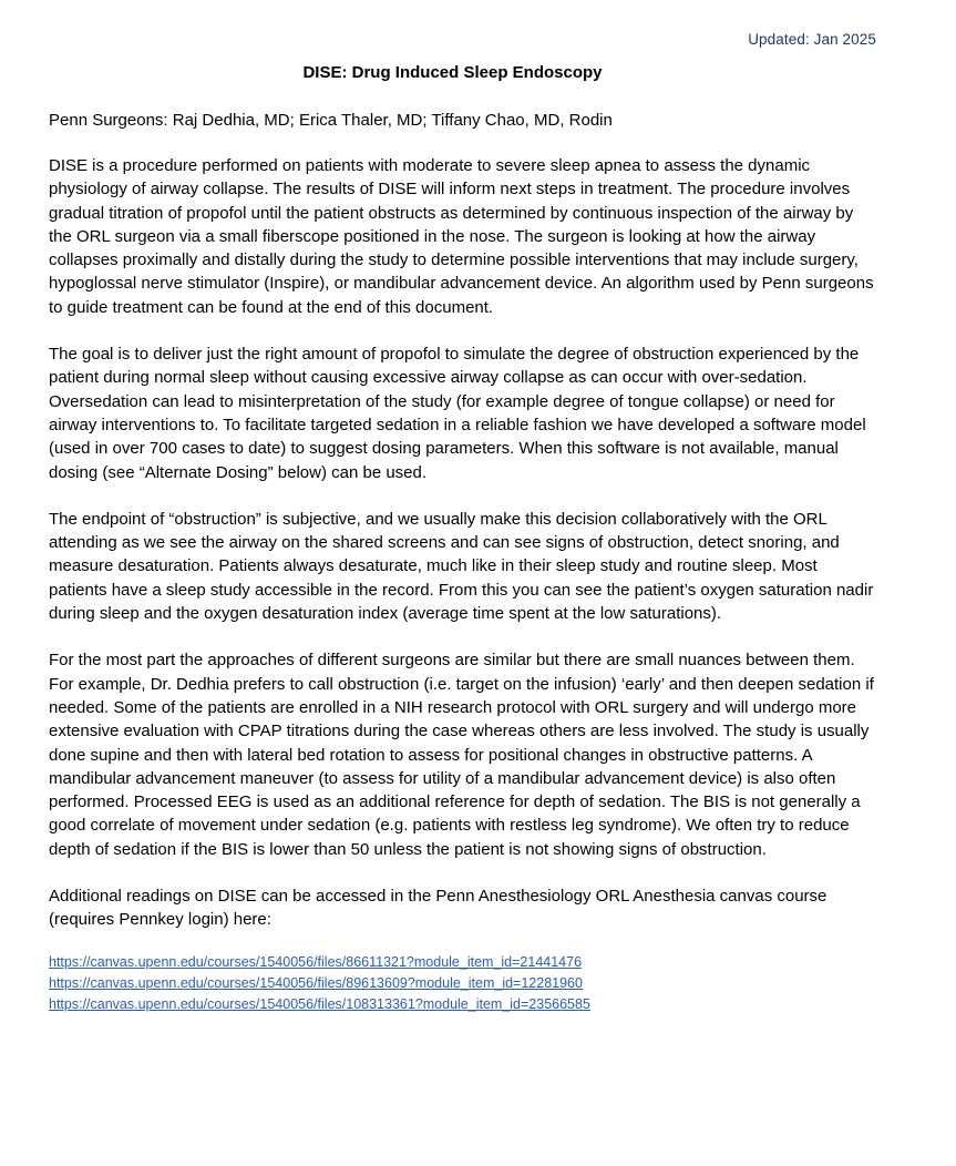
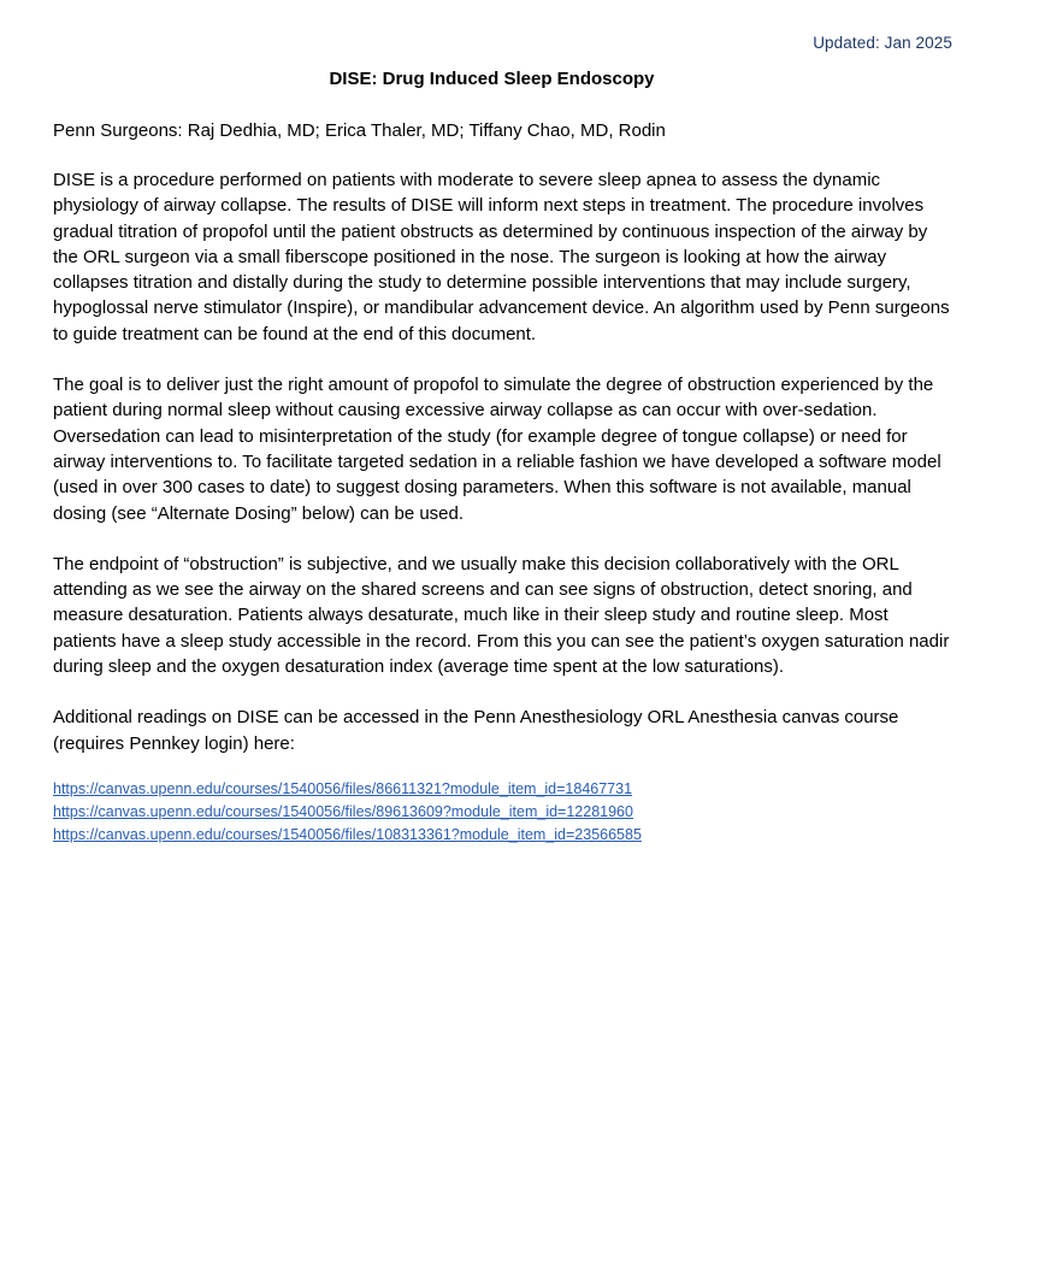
  Updated: Jan 2025
  DISE: Drug Induced Sleep Endoscopy
  Penn Surgeons: Raj Dedhia, MD; Erica Thaler, MD; Tiffany Chao, MD, Rodin
- DISE is a procedure performed on patients with moderate to severe sleep apnea to assess the dynamic physiology of airway collapse. The results of DISE will inform next steps in treatment. The procedure involves gradual titration of propofol until the patient obstructs as determined by continuous inspection of the airway by the ORL surgeon via a small fiberscope positioned in the nose. The surgeon is looking at how the airway collapses proximally and distally during the study to determine possible interventions that may include surgery, hypoglossal nerve stimulator (Inspire), or mandibular advancement device. An algorithm used by Penn surgeons to guide treatment can be found at the end of this document.
+ DISE is a procedure performed on patients with moderate to severe sleep apnea to assess the dynamic physiology of airway collapse. The results of DISE will inform next steps in treatment. The procedure involves gradual titration of propofol until the patient obstructs as determined by continuous inspection of the airway by the ORL surgeon via a small fiberscope positioned in the nose. The surgeon is looking at how the airway collapses titration and distally during the study to determine possible interventions that may include surgery, hypoglossal nerve stimulator (Inspire), or mandibular advancement device. An algorithm used by Penn surgeons to guide treatment can be found at the end of this document.
- The goal is to deliver just the right amount of propofol to simulate the degree of obstruction experienced by the patient during normal sleep without causing excessive airway collapse as can occur with over-sedation. Oversedation can lead to misinterpretation of the study (for example degree of tongue collapse) or need for airway interventions to. To facilitate targeted sedation in a reliable fashion we have developed a software model (used in over 700 cases to date) to suggest dosing parameters. When this software is not available, manual dosing (see “Alternate Dosing” below) can be used.
+ The goal is to deliver just the right amount of propofol to simulate the degree of obstruction experienced by the patient during normal sleep without causing excessive airway collapse as can occur with over-sedation. Oversedation can lead to misinterpretation of the study (for example degree of tongue collapse) or need for airway interventions to. To facilitate targeted sedation in a reliable fashion we have developed a software model (used in over 300 cases to date) to suggest dosing parameters. When this software is not available, manual dosing (see “Alternate Dosing” below) can be used.
  The endpoint of “obstruction” is subjective, and we usually make this decision collaboratively with the ORL attending as we see the airway on the shared screens and can see signs of obstruction, detect snoring, and measure desaturation. Patients always desaturate, much like in their sleep study and routine sleep. Most patients have a sleep study accessible in the record. From this you can see the patient’s oxygen saturation nadir during sleep and the oxygen desaturation index (average time spent at the low saturations).
- For the most part the approaches of different surgeons are similar but there are small nuances between them. For example, Dr. Dedhia prefers to call obstruction (i.e. target on the infusion) ‘early’ and then deepen sedation if needed. Some of the patients are enrolled in a NIH research protocol with ORL surgery and will undergo more extensive evaluation with CPAP titrations during the case whereas others are less involved. The study is usually done supine and then with lateral bed rotation to assess for positional changes in obstructive patterns. A mandibular advancement maneuver (to assess for utility of a mandibular advancement device) is also often performed. Processed EEG is used as an additional reference for depth of sedation. The BIS is not generally a good correlate of movement under sedation (e.g. patients with restless leg syndrome). We often try to reduce depth of sedation if the BIS is lower than 50 unless the patient is not showing signs of obstruction.
  Additional readings on DISE can be accessed in the Penn Anesthesiology ORL Anesthesia canvas course (requires Pennkey login) here:
- https://canvas.upenn.edu/courses/1540056/files/86611321?module_item_id=21441476
+ https://canvas.upenn.edu/courses/1540056/files/86611321?module_item_id=18467731
  https://canvas.upenn.edu/courses/1540056/files/89613609?module_item_id=12281960
  https://canvas.upenn.edu/courses/1540056/files/108313361?module_item_id=23566585
